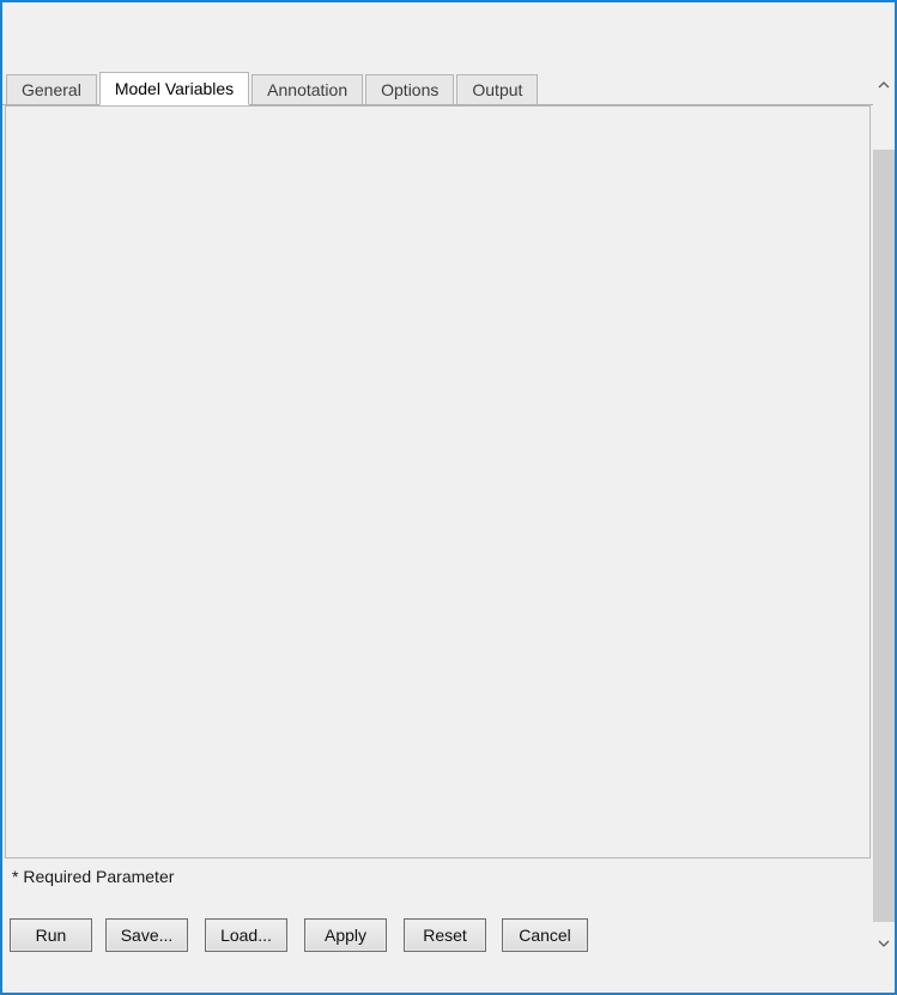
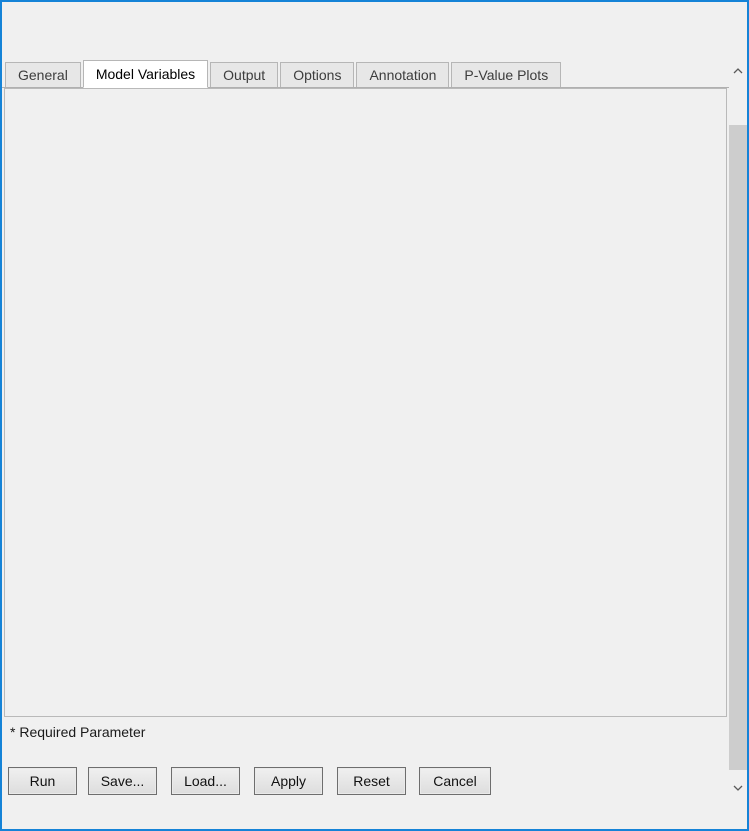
  General
  Model Variables
- Annotation
+ Output
  Options
- Output
+ Annotation
+ P-Value Plots
  * Required Parameter
  Run
  Save...
  Load...
  Apply
  Reset
  Cancel
